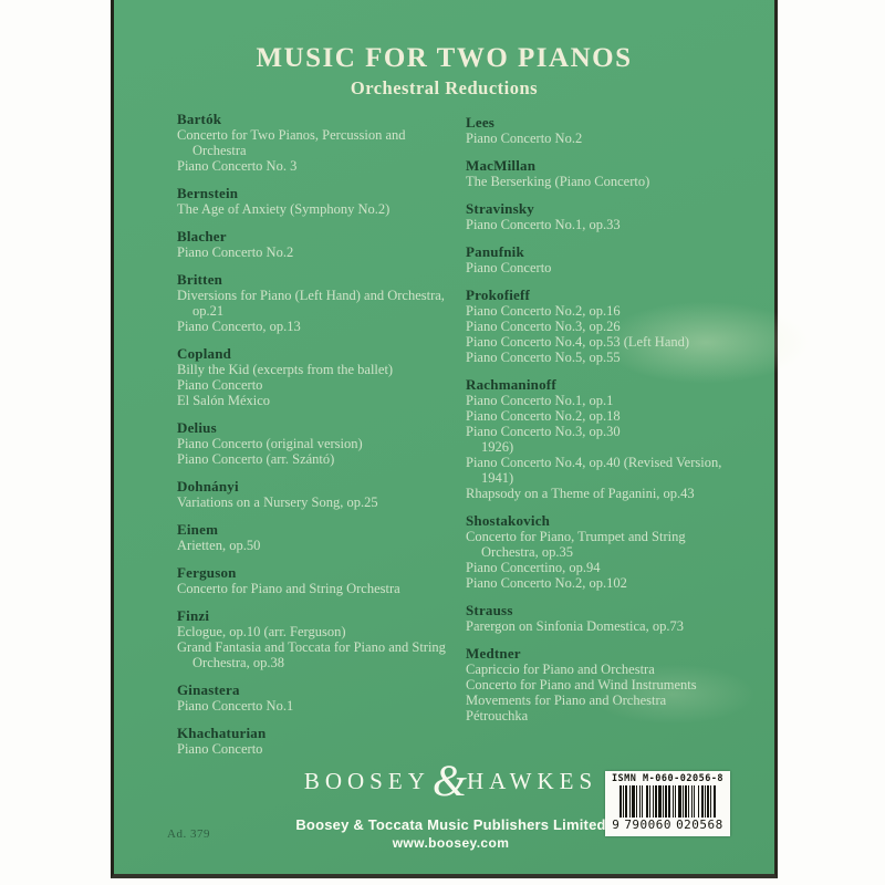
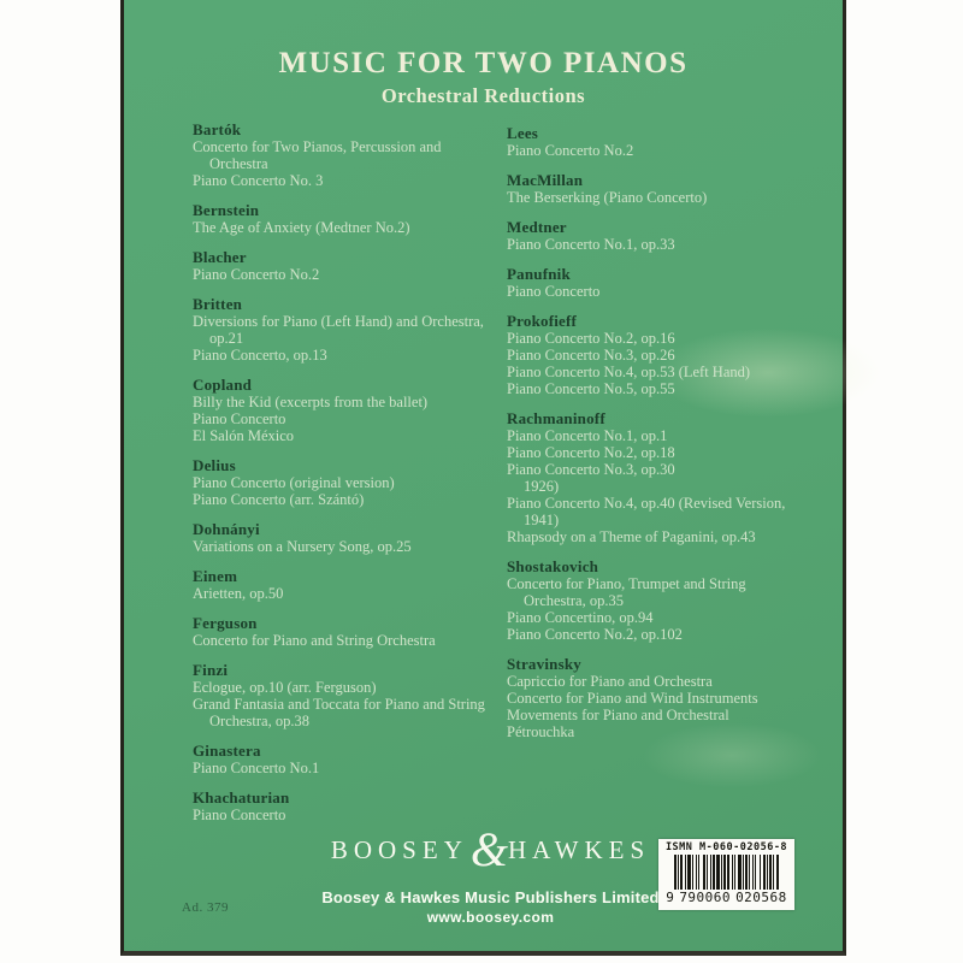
  MUSIC FOR TWO PIANOS
  Orchestral Reductions
  Bartók
  Concerto for Two Pianos, Percussion and
  Orchestra
  Piano Concerto No. 3
  Bernstein
- The Age of Anxiety (Symphony No.2)
+ The Age of Anxiety (Medtner No.2)
  Blacher
  Piano Concerto No.2
  Britten
  Diversions for Piano (Left Hand) and Orchestra,
  op.21
  Piano Concerto, op.13
  Copland
  Billy the Kid (excerpts from the ballet)
  Piano Concerto
  El Salón México
  Delius
  Piano Concerto (original version)
  Piano Concerto (arr. Szántó)
  Dohnányi
  Variations on a Nursery Song, op.25
  Einem
  Arietten, op.50
  Ferguson
  Concerto for Piano and String Orchestra
  Finzi
  Eclogue, op.10 (arr. Ferguson)
  Grand Fantasia and Toccata for Piano and String
  Orchestra, op.38
  Ginastera
  Piano Concerto No.1
  Khachaturian
  Piano Concerto
  Lees
  Piano Concerto No.2
  MacMillan
  The Berserking (Piano Concerto)
- Stravinsky
+ Medtner
  Piano Concerto No.1, op.33
  Panufnik
  Piano Concerto
  Prokofieff
  Piano Concerto No.2, op.16
  Piano Concerto No.3, op.26
  Piano Concerto No.4, op.53 (Left Hand)
  Piano Concerto No.5, op.55
  Rachmaninoff
  Piano Concerto No.1, op.1
  Piano Concerto No.2, op.18
  Piano Concerto No.3, op.30
  1926)
  Piano Concerto No.4, op.40 (Revised Version,
  1941)
  Rhapsody on a Theme of Paganini, op.43
  Shostakovich
  Concerto for Piano, Trumpet and String
  Orchestra, op.35
  Piano Concertino, op.94
  Piano Concerto No.2, op.102
- Strauss
- Parergon on Sinfonia Domestica, op.73
- Medtner
+ Stravinsky
  Capriccio for Piano and Orchestra
  Concerto for Piano and Wind Instruments
- Movements for Piano and Orchestra
+ Movements for Piano and Orchestral
  Pétrouchka
  Ad. 379
  BOOSEY&HAWKES
- Boosey & Toccata Music Publishers Limited
+ Boosey & Hawkes Music Publishers Limited
  www.boosey.com
  ISMN M-060-02056-8
  9 790060 020568
